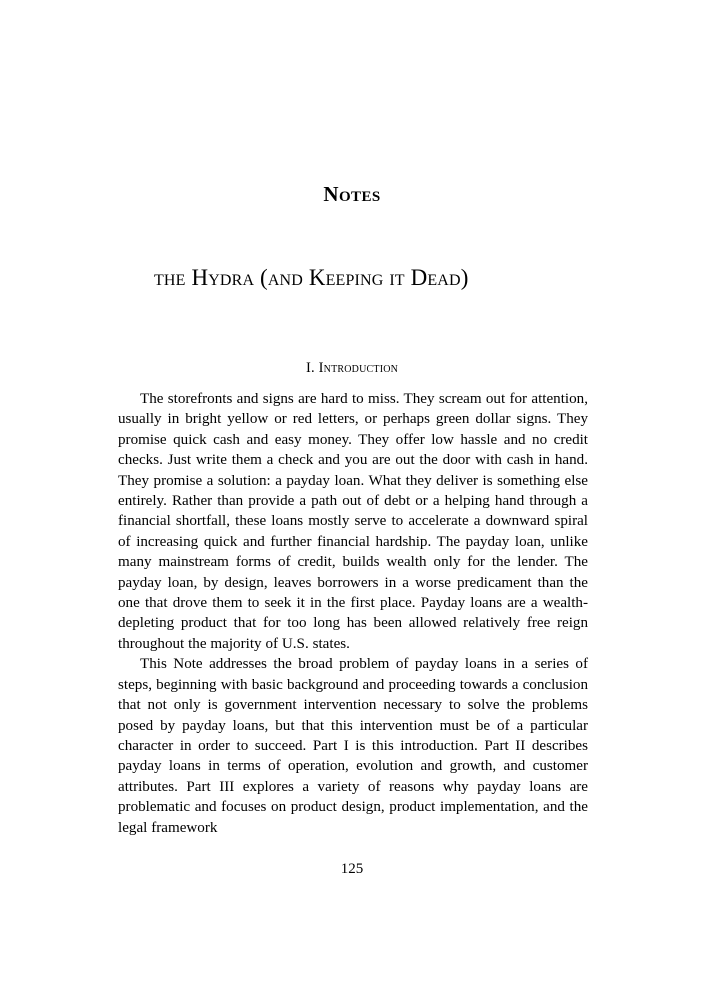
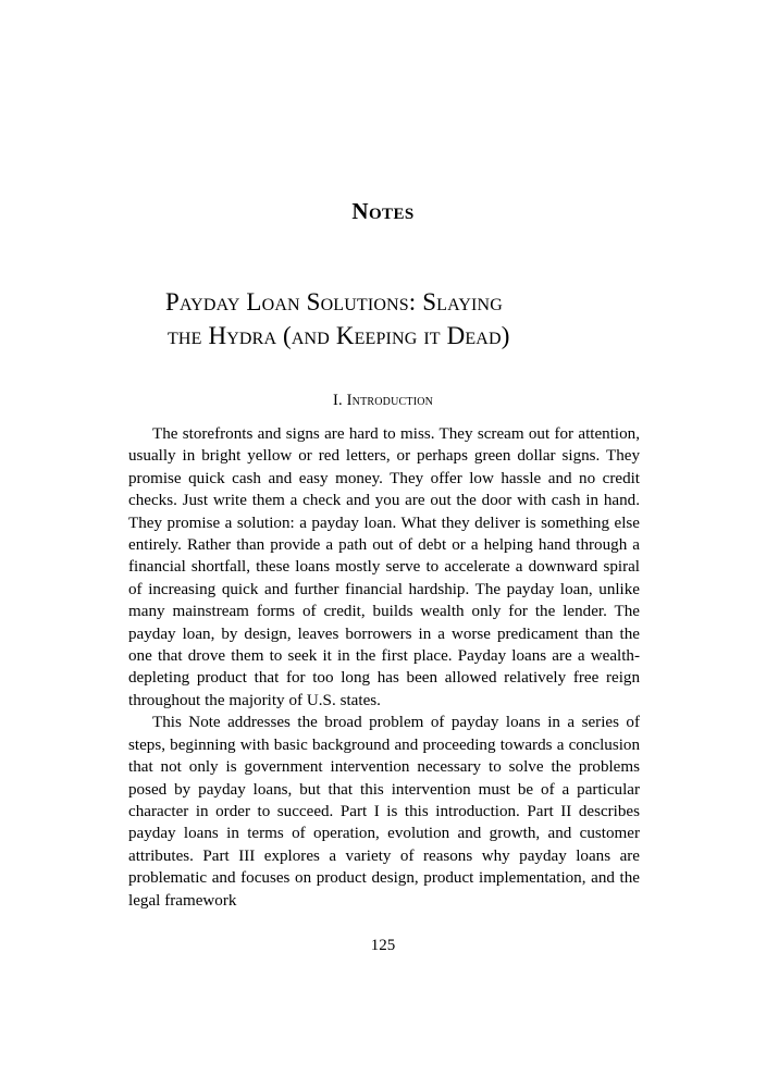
  Notes
+ Payday Loan Solutions: Slaying
  the Hydra (and Keeping it Dead)
  I. Introduction
  The storefronts and signs are hard to miss. They scream out for attention, usually in bright yellow or red letters, or perhaps green dollar signs. They promise quick cash and easy money. They offer low hassle and no credit checks. Just write them a check and you are out the door with cash in hand. They promise a solution: a payday loan. What they deliver is something else entirely. Rather than provide a path out of debt or a helping hand through a financial shortfall, these loans mostly serve to accelerate a downward spiral of increasing quick and further financial hardship. The payday loan, unlike many mainstream forms of credit, builds wealth only for the lender. The payday loan, by design, leaves borrowers in a worse predicament than the one that drove them to seek it in the first place. Payday loans are a wealth-depleting product that for too long has been allowed relatively free reign throughout the majority of U.S. states.
  This Note addresses the broad problem of payday loans in a series of steps, beginning with basic background and proceeding towards a conclusion that not only is government intervention necessary to solve the problems posed by payday loans, but that this intervention must be of a particular character in order to succeed. Part I is this introduction. Part II describes payday loans in terms of operation, evolution and growth, and customer attributes. Part III explores a variety of reasons why payday loans are problematic and focuses on product design, product implementation, and the legal framework
  125
